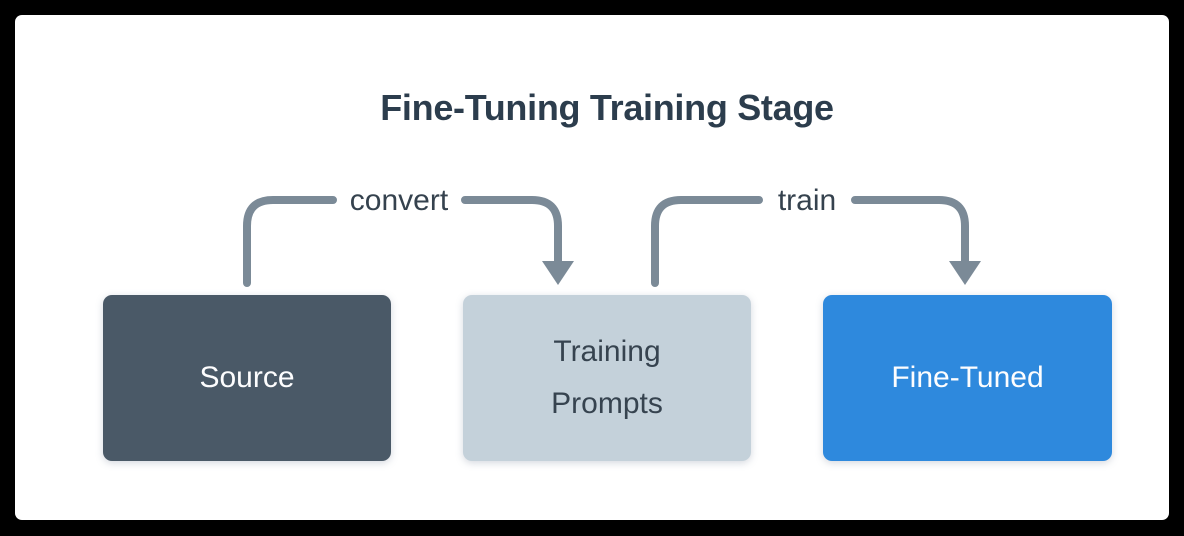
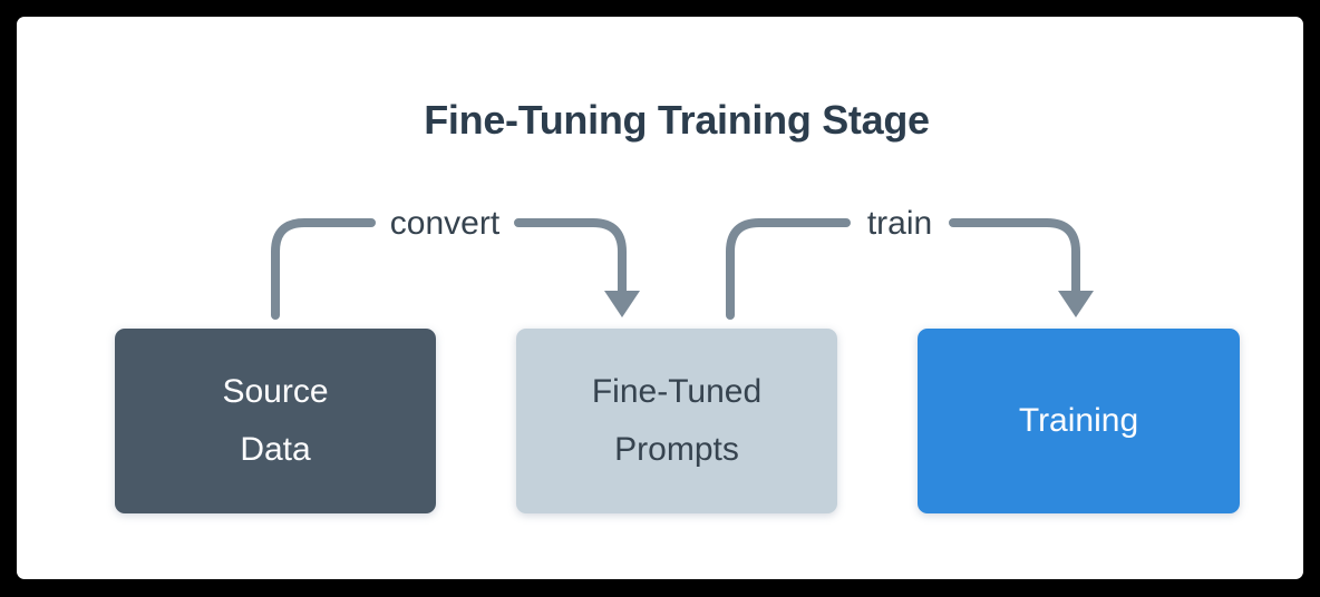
  Fine-Tuning Training Stage
  convert
  train
  Source
+ Data
- Training
+ Fine-Tuned
  Prompts
- Fine-Tuned
+ Training
